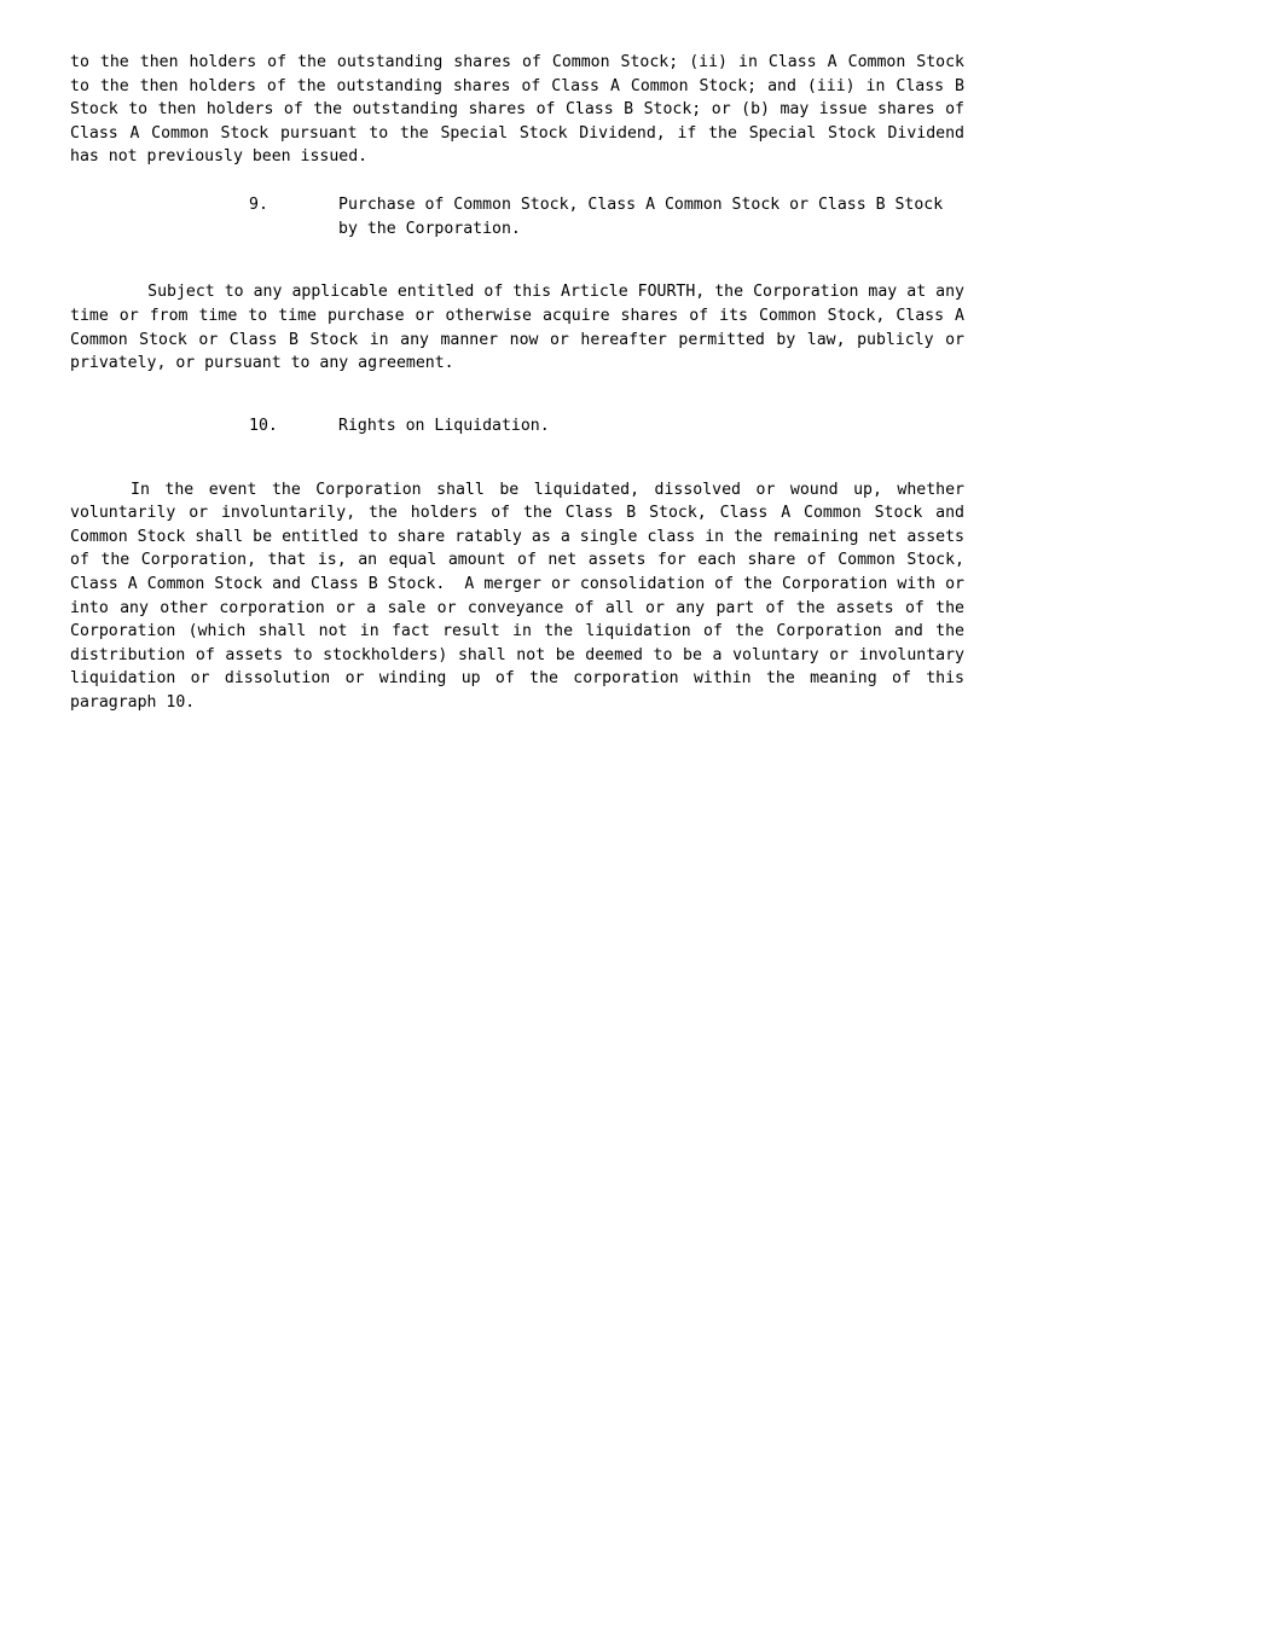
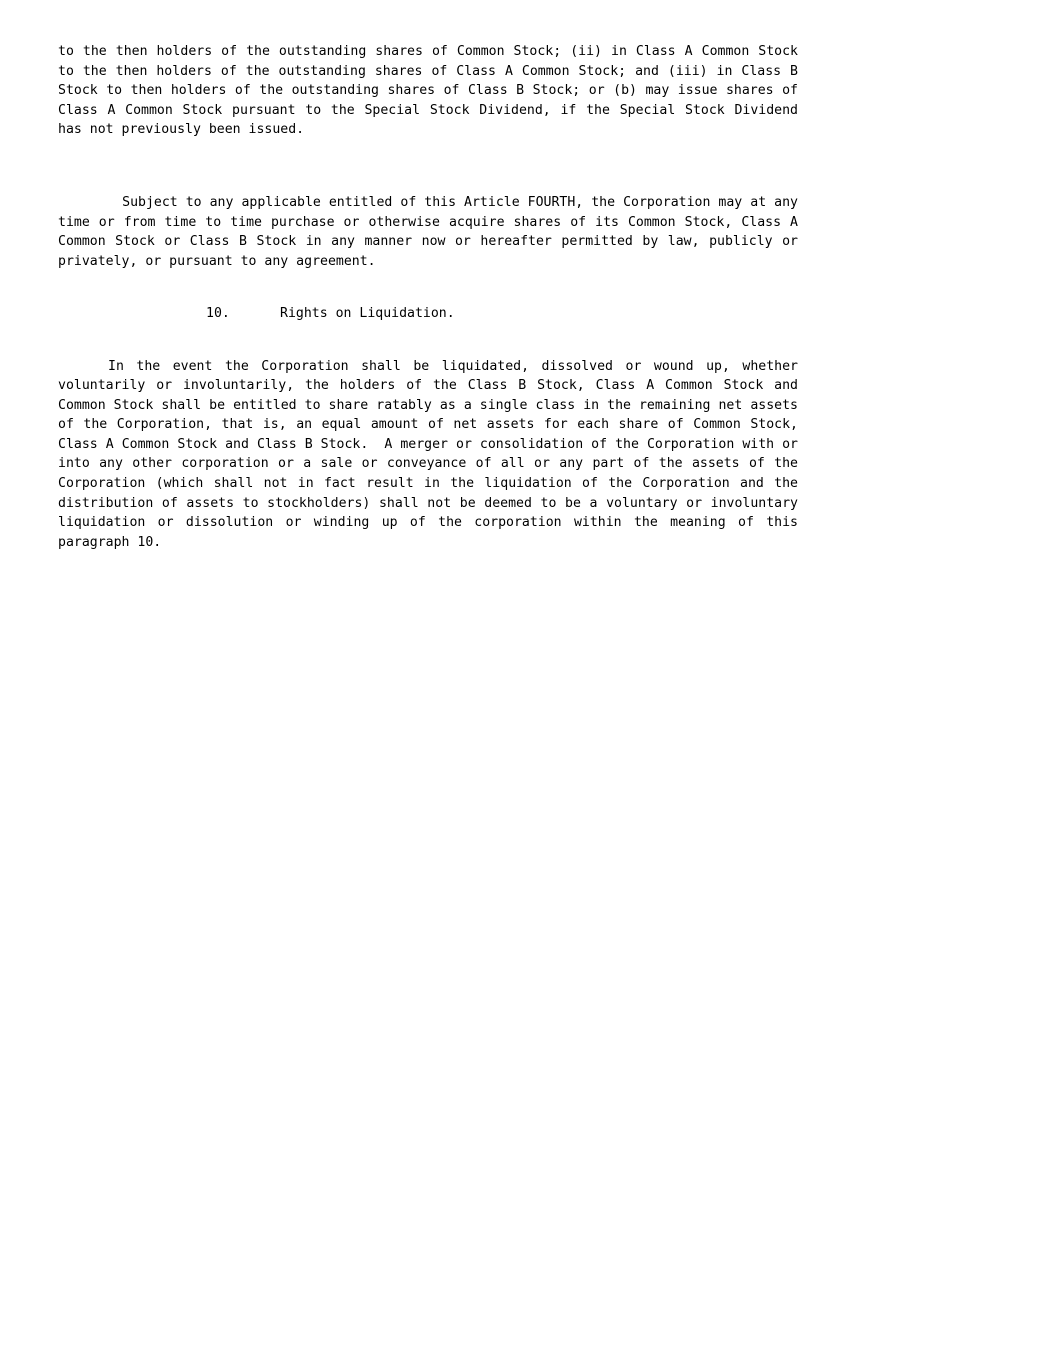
  to the then holders of the outstanding shares of Common Stock; (ii) in Class A Common Stock to the then holders of the outstanding shares of Class A Common Stock; and (iii) in Class B Stock to then holders of the outstanding shares of Class B Stock; or (b) may issue shares of Class A Common Stock pursuant to the Special Stock Dividend, if the Special Stock Dividend has not previously been issued.
- 9.
- Purchase of Common Stock, Class A Common Stock or Class B Stock by the Corporation.
  Subject to any applicable entitled of this Article FOURTH, the Corporation may at any time or from time to time purchase or otherwise acquire shares of its Common Stock, Class A Common Stock or Class B Stock in any manner now or hereafter permitted by law, publicly or privately, or pursuant to any agreement.
  10.
  Rights on Liquidation.
  In the event the Corporation shall be liquidated, dissolved or wound up, whether voluntarily or involuntarily, the holders of the Class B Stock, Class A Common Stock and Common Stock shall be entitled to share ratably as a single class in the remaining net assets of the Corporation, that is, an equal amount of net assets for each share of Common Stock, Class A Common Stock and Class B Stock. A merger or consolidation of the Corporation with or into any other corporation or a sale or conveyance of all or any part of the assets of the Corporation (which shall not in fact result in the liquidation of the Corporation and the distribution of assets to stockholders) shall not be deemed to be a voluntary or involuntary liquidation or dissolution or winding up of the corporation within the meaning of this paragraph 10.
